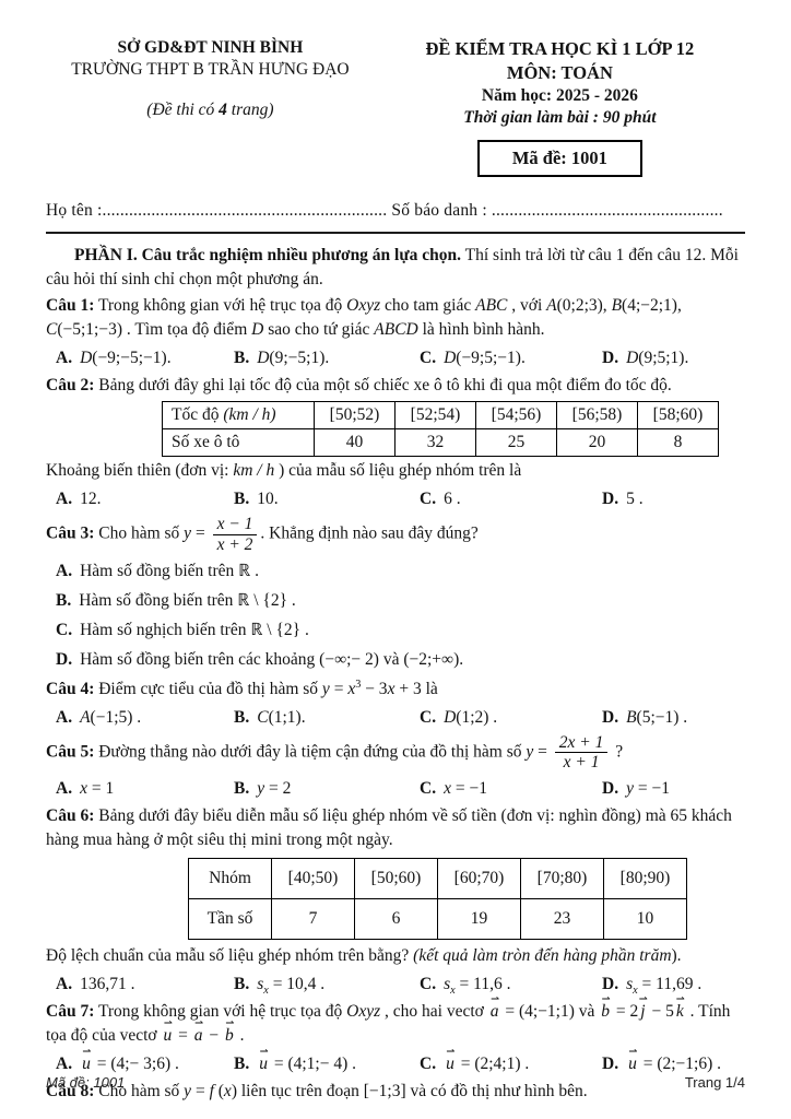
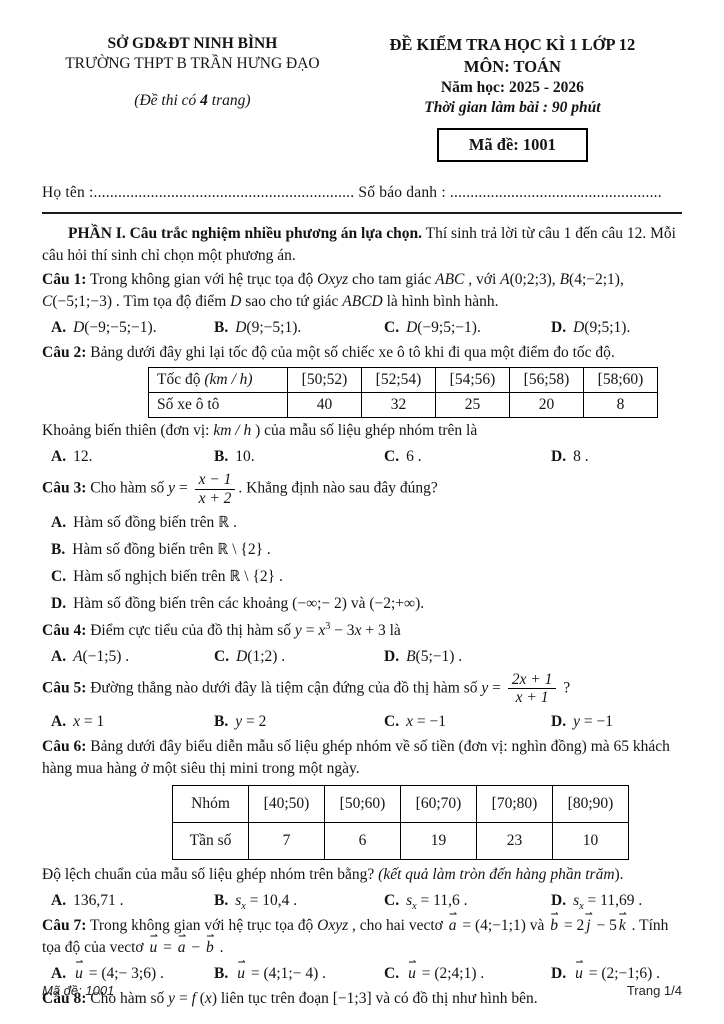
  SỞ GD&ĐT NINH BÌNH
  TRƯỜNG THPT B TRẦN HƯNG ĐẠO
  (Đề thi có 4 trang)
  ĐỀ KIỂM TRA HỌC KÌ 1 LỚP 12
  MÔN: TOÁN
  Năm học: 2025 - 2026
  Thời gian làm bài : 90 phút
  Mã đề: 1001
  Họ tên :................................................................ Số báo danh : ....................................................
  PHẦN I. Câu trắc nghiệm nhiều phương án lựa chọn. Thí sinh trả lời từ câu 1 đến câu 12. Mỗi câu hỏi thí sinh chỉ chọn một phương án.
  Câu 1: Trong không gian với hệ trục tọa độ Oxyz cho tam giác ABC , với A(0;2;3), B(4;−2;1), C(−5;1;−3) . Tìm tọa độ điểm D sao cho tứ giác ABCD là hình bình hành.
  A. D(−9;−5;−1).
  B. D(9;−5;1).
  C. D(−9;5;−1).
  D. D(9;5;1).
  Câu 2: Bảng dưới đây ghi lại tốc độ của một số chiếc xe ô tô khi đi qua một điểm đo tốc độ.
  Tốc độ (km / h)	[50;52)	[52;54)	[54;56)	[56;58)	[58;60)
  Số xe ô tô	40	32	25	20	8
  Khoảng biến thiên (đơn vị: km / h ) của mẫu số liệu ghép nhóm trên là
  A. 12.
  B. 10.
  C. 6 .
- D. 5 .
+ D. 8 .
  Câu 3: Cho hàm số y =
  x − 1
  x + 2
  . Khẳng định nào sau đây đúng?
  A. Hàm số đồng biến trên ℝ .
  B. Hàm số đồng biến trên ℝ \ {2} .
  C. Hàm số nghịch biến trên ℝ \ {2} .
  D. Hàm số đồng biến trên các khoảng (−∞;− 2) và (−2;+∞).
  Câu 4: Điểm cực tiểu của đồ thị hàm số y = x3 − 3x + 3 là
  A. A(−1;5) .
- B. C(1;1).
  C. D(1;2) .
  D. B(5;−1) .
  Câu 5: Đường thẳng nào dưới đây là tiệm cận đứng của đồ thị hàm số y =
  2x + 1
  x + 1
  ?
  A. x = 1
  B. y = 2
  C. x = −1
  D. y = −1
  Câu 6: Bảng dưới đây biểu diễn mẫu số liệu ghép nhóm về số tiền (đơn vị: nghìn đồng) mà 65 khách hàng mua hàng ở một siêu thị mini trong một ngày.
  Nhóm	[40;50)	[50;60)	[60;70)	[70;80)	[80;90)
  Tần số	7	6	19	23	10
  Độ lệch chuẩn của mẫu số liệu ghép nhóm trên bằng? (kết quả làm tròn đến hàng phần trăm).
  A. 136,71 .
  B. sx = 10,4 .
  C. sx = 11,6 .
  D. sx = 11,69 .
  Câu 7: Trong không gian với hệ trục tọa độ Oxyz , cho hai vectơ a = (4;−1;1) và b = 2j − 5k . Tính tọa độ của vectơ u = a − b .
  A. u = (4;− 3;6) .
  B. u = (4;1;− 4) .
  C. u = (2;4;1) .
  D. u = (2;−1;6) .
  Câu 8: Cho hàm số y = f (x) liên tục trên đoạn [−1;3] và có đồ thị như hình bên.
  Mã đề: 1001
  Trang 1/4
